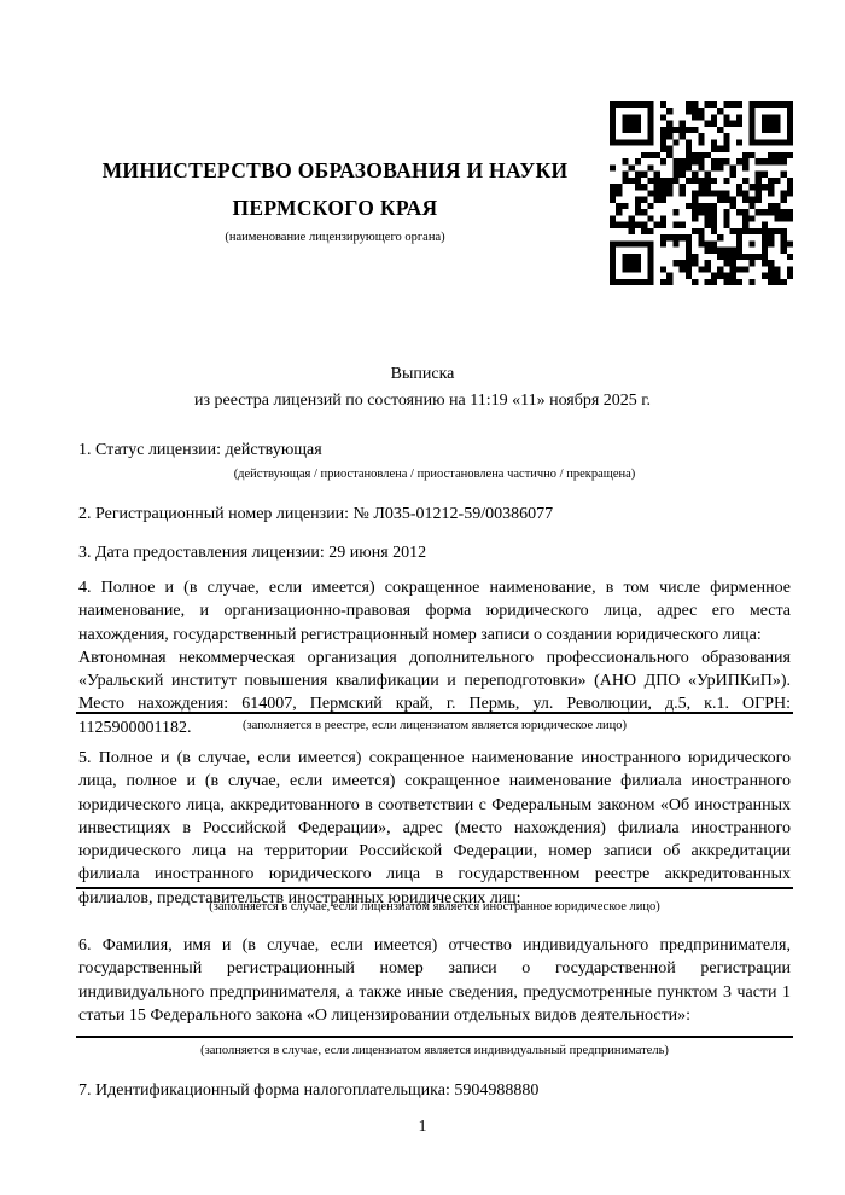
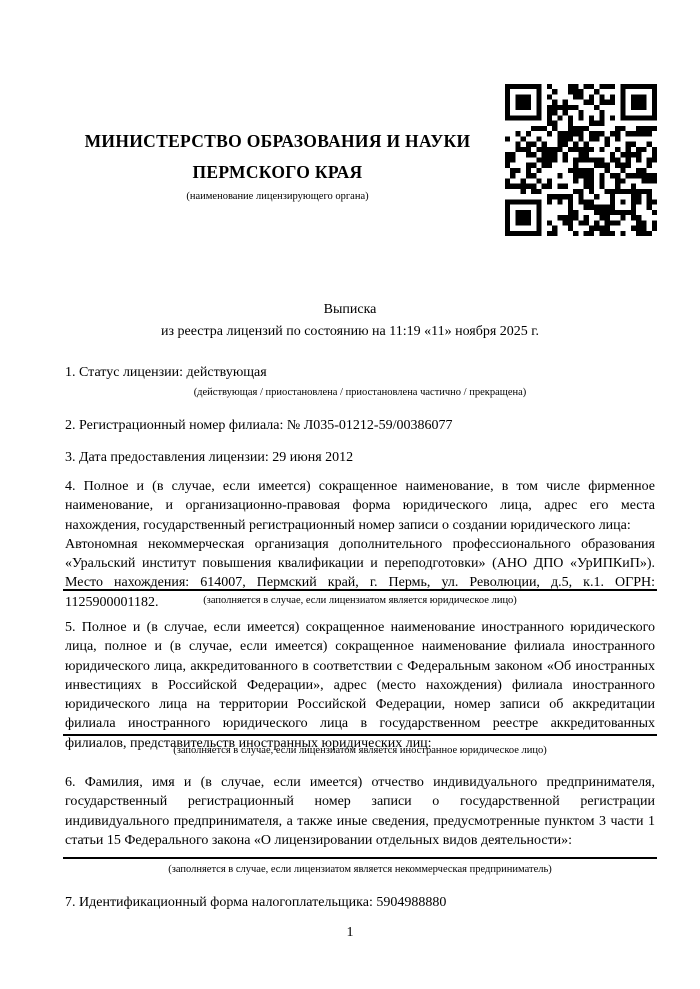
  МИНИСТЕРСТВО ОБРАЗОВАНИЯ И НАУКИ ПЕРМСКОГО КРАЯ
  (наименование лицензирующего органа)
  Выписка
  из реестра лицензий по состоянию на 11:19 «11» ноября 2025 г.
  1. Статус лицензии: действующая
  (действующая / приостановлена / приостановлена частично / прекращена)
- 2. Регистрационный номер лицензии: № Л035-01212-59/00386077
+ 2. Регистрационный номер филиала: № Л035-01212-59/00386077
  3. Дата предоставления лицензии: 29 июня 2012
  4. Полное и (в случае, если имеется) сокращенное наименование, в том числе фирменное наименование, и организационно-правовая форма юридического лица, адрес его места нахождения, государственный регистрационный номер записи о создании юридического лица:
  Автономная некоммерческая организация дополнительного профессионального образования «Уральский институт повышения квалификации и переподготовки» (АНО ДПО «УрИПКиП»). Место нахождения: 614007, Пермский край, г. Пермь, ул. Революции, д.5, к.1. ОГРН: 1125900001182.
- (заполняется в реестре, если лицензиатом является юридическое лицо)
+ (заполняется в случае, если лицензиатом является юридическое лицо)
  5. Полное и (в случае, если имеется) сокращенное наименование иностранного юридического лица, полное и (в случае, если имеется) сокращенное наименование филиала иностранного юридического лица, аккредитованного в соответствии с Федеральным законом «Об иностранных инвестициях в Российской Федерации», адрес (место нахождения) филиала иностранного юридического лица на территории Российской Федерации, номер записи об аккредитации филиала иностранного юридического лица в государственном реестре аккредитованных филиалов, представительств иностранных юридических лиц:
  (заполняется в случае, если лицензиатом является иностранное юридическое лицо)
  6. Фамилия, имя и (в случае, если имеется) отчество индивидуального предпринимателя, государственный регистрационный номер записи о государственной регистрации индивидуального предпринимателя, а также иные сведения, предусмотренные пунктом 3 части 1 статьи 15 Федерального закона «О лицензировании отдельных видов деятельности»:
- (заполняется в случае, если лицензиатом является индивидуальный предприниматель)
+ (заполняется в случае, если лицензиатом является некоммерческая предприниматель)
  7. Идентификационный форма налогоплательщика: 5904988880
  1
